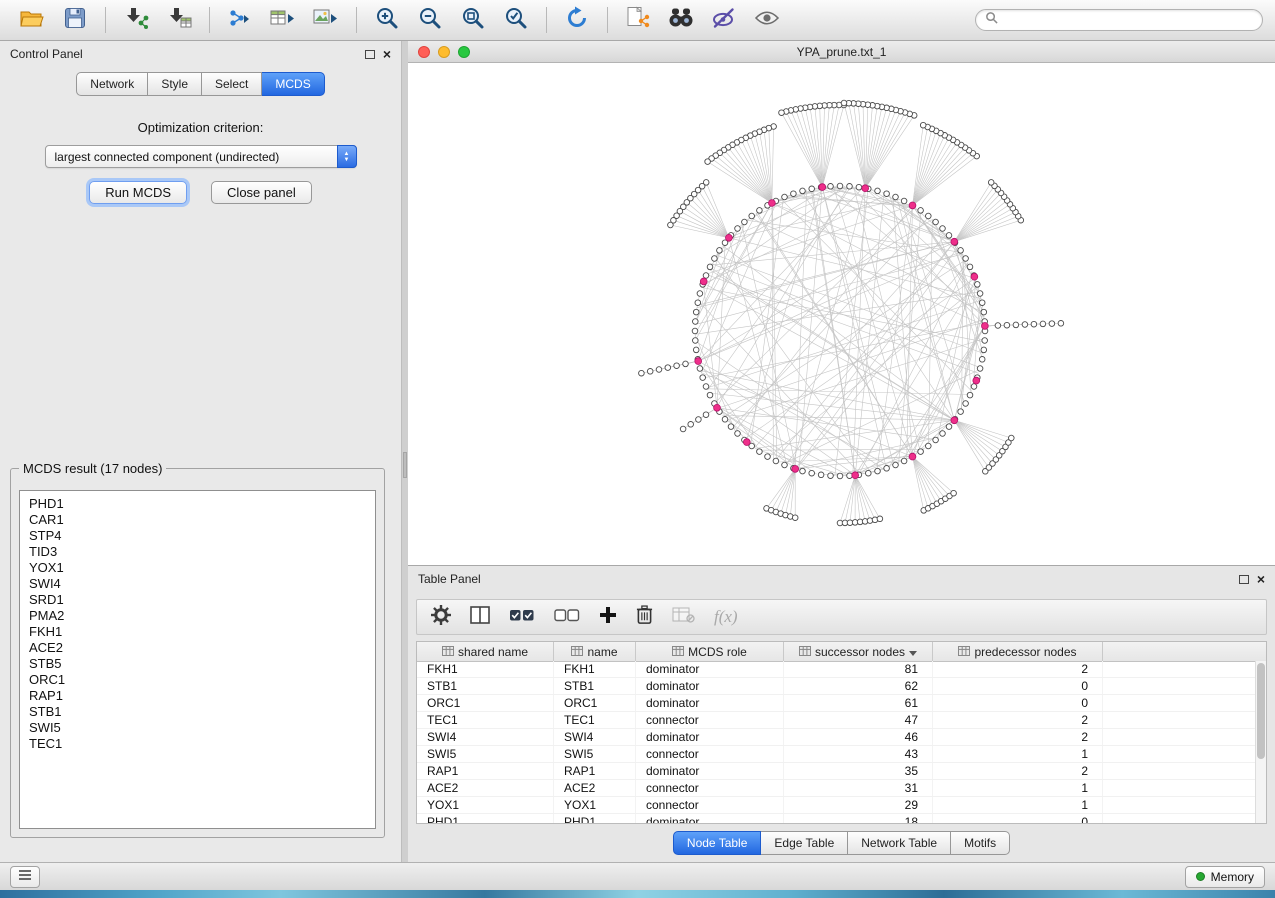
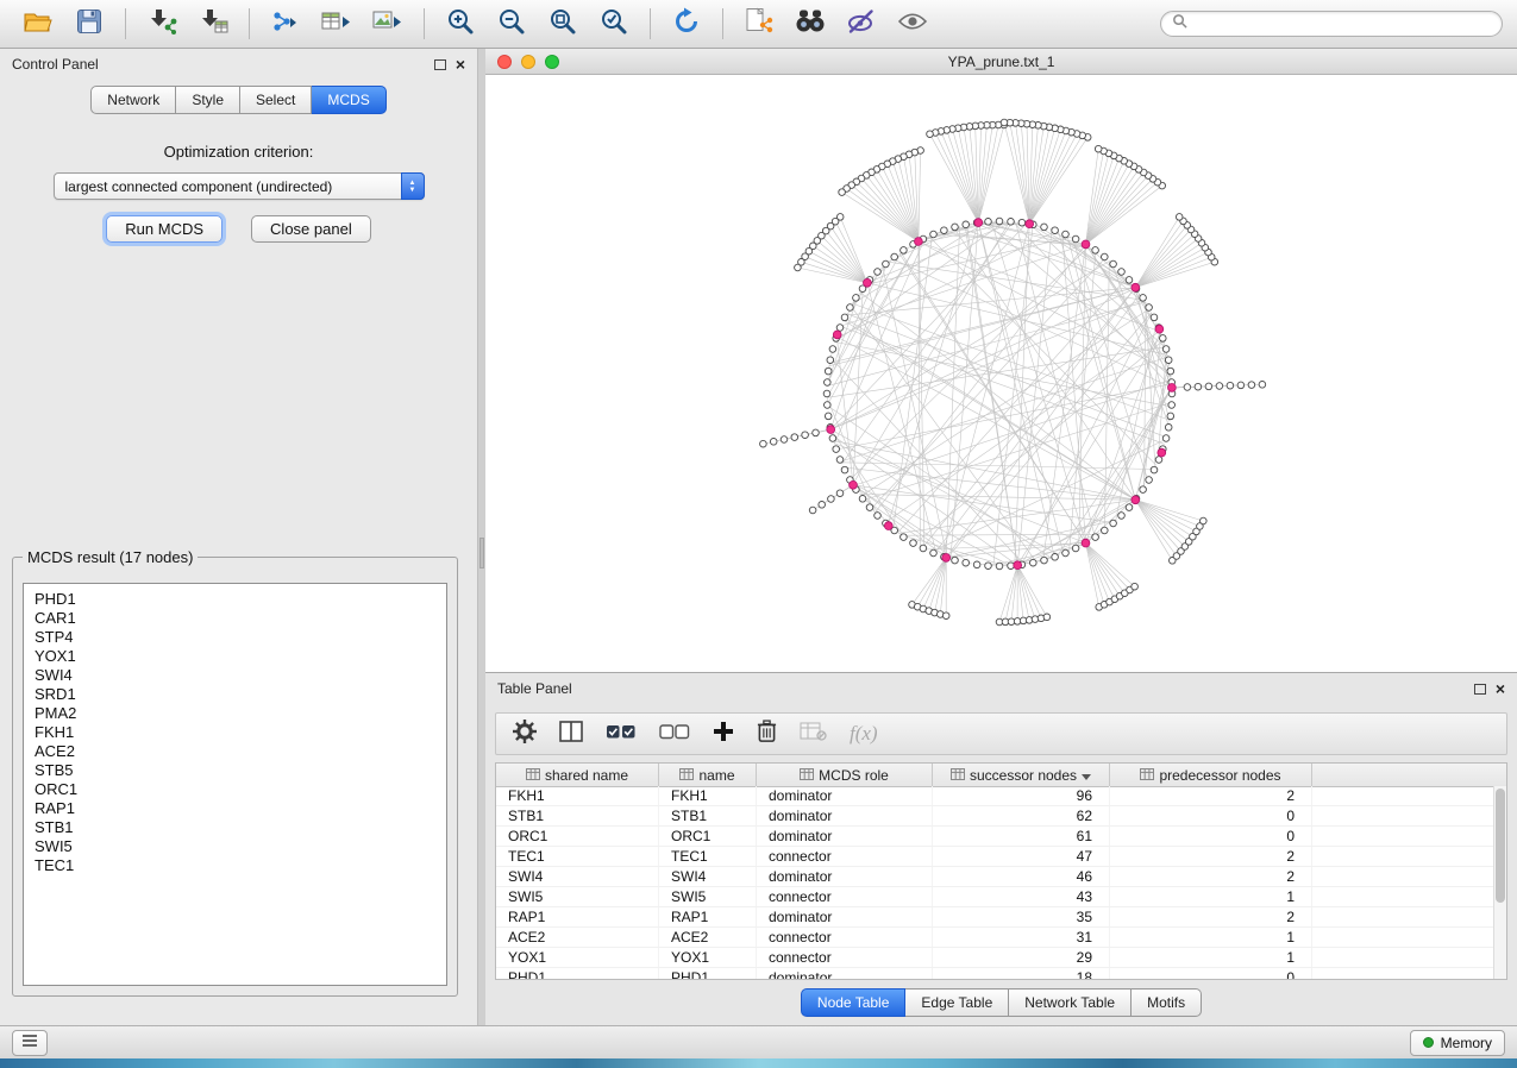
  Control Panel
  ×
  Network
  Style
  Select
  MCDS
  Optimization criterion:
  largest connected component (undirected)
  Run MCDS
  Close panel
  MCDS result (17 nodes)
  PHD1
  CAR1
  STP4
- TID3
  YOX1
  SWI4
  SRD1
  PMA2
  FKH1
  ACE2
  STB5
  ORC1
  RAP1
  STB1
  SWI5
  TEC1
  YPA_prune.txt_1
  Table Panel
  ×
  f(x)
  shared name
  name
  MCDS role
  successor nodes
  predecessor nodes
  FKH1
  FKH1
  dominator
- 81
+ 96
  2
  STB1
  STB1
  dominator
  62
  0
  ORC1
  ORC1
  dominator
  61
  0
  TEC1
  TEC1
  connector
  47
  2
  SWI4
  SWI4
  dominator
  46
  2
  SWI5
  SWI5
  connector
  43
  1
  RAP1
  RAP1
  dominator
  35
  2
  ACE2
  ACE2
  connector
  31
  1
  YOX1
  YOX1
  connector
  29
  1
  PHD1
  PHD1
  dominator
  18
  0
  Node Table
  Edge Table
  Network Table
  Motifs
  Memory
